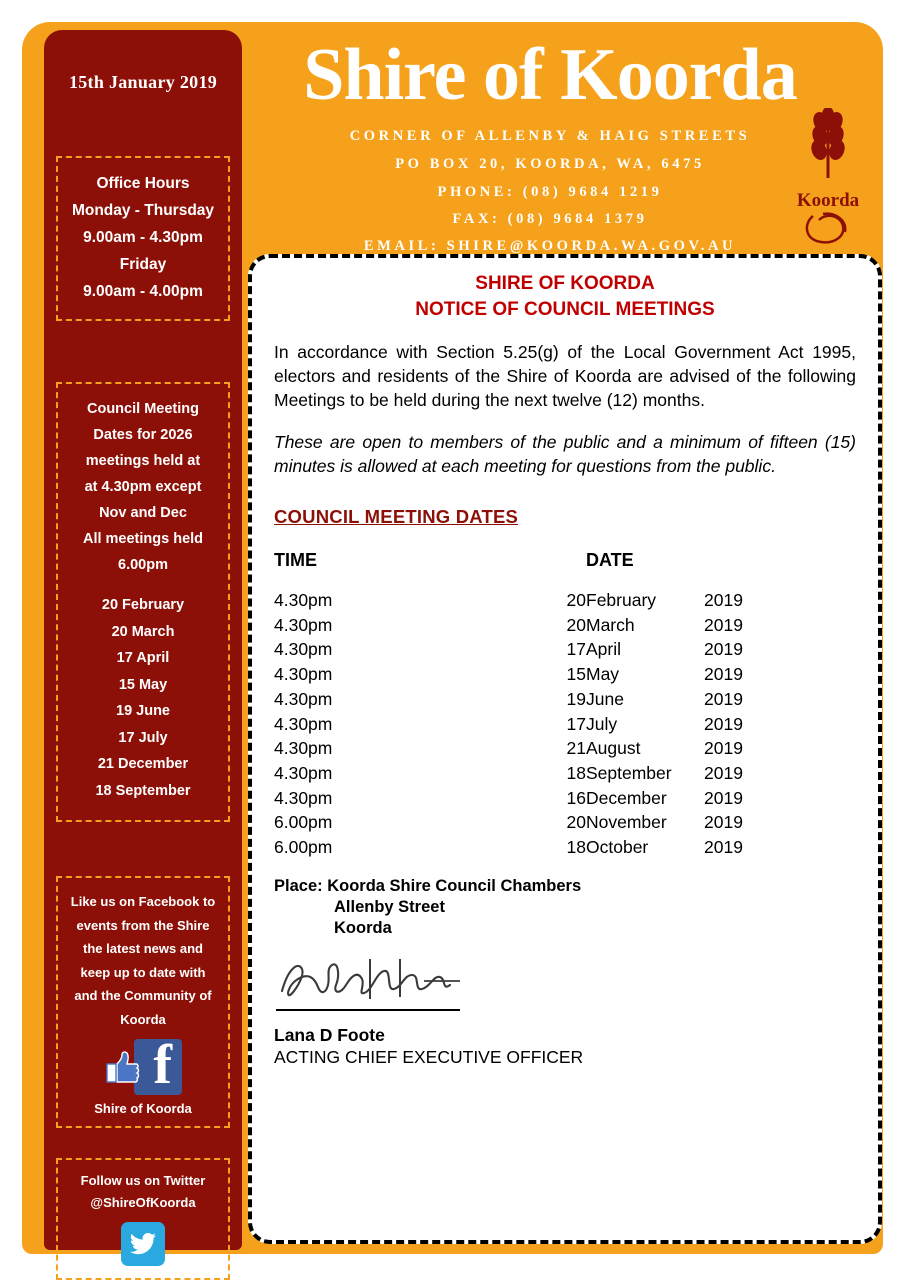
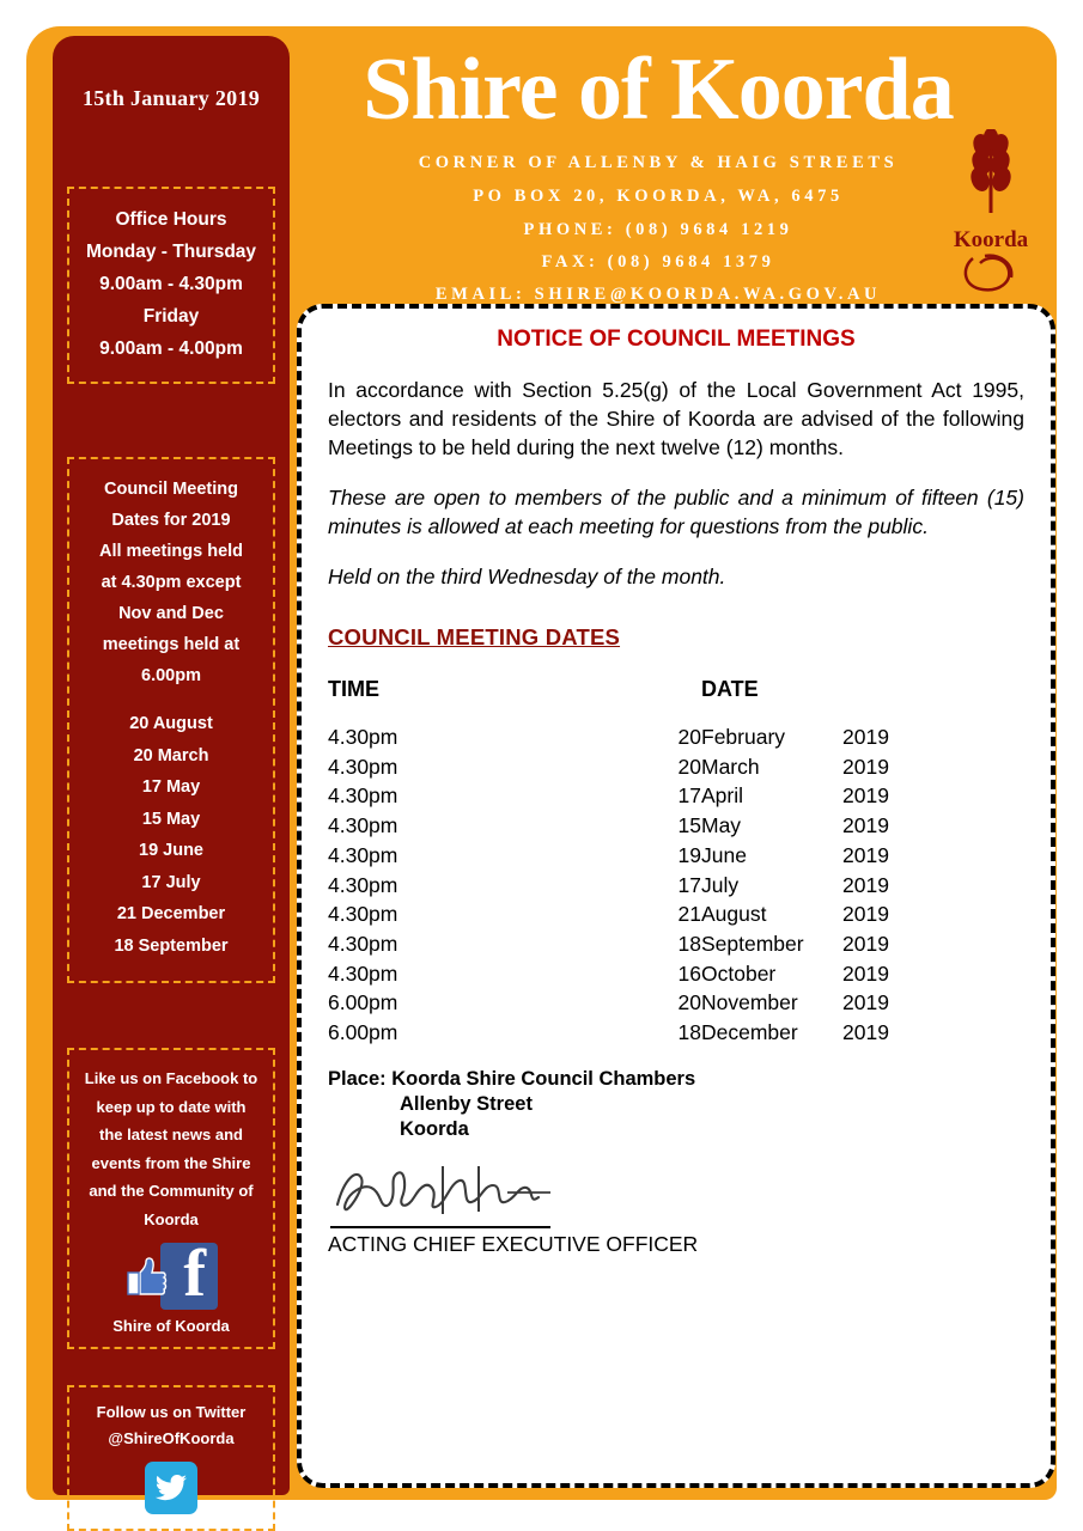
  15th January 2019
  Office Hours
  Monday - Thursday
  9.00am - 4.30pm
  Friday
  9.00am - 4.00pm
  Council Meeting
- Dates for 2026
+ Dates for 2019
- meetings held at
+ All meetings held
  at 4.30pm except
  Nov and Dec
- All meetings held
+ meetings held at
  6.00pm
- 20 February
+ 20 August
  20 March
- 17 April
+ 17 May
  15 May
  19 June
  17 July
  21 December
  18 September
  Like us on Facebook to
- events from the Shire
+ keep up to date with
  the latest news and
- keep up to date with
+ events from the Shire
  and the Community of
  Koorda
  f
  Shire of Koorda
  Follow us on Twitter
  @ShireOfKoorda
  Shire of Koorda
  CORNER OF ALLENBY & HAIG STREETS
  PO BOX 20, KOORDA, WA, 6475
  PHONE: (08) 9684 1219
  FAX: (08) 9684 1379
  EMAIL: SHIRE@KOORDA.WA.GOV.AU
  Koorda
- SHIRE OF KOORDA
  NOTICE OF COUNCIL MEETINGS
  In accordance with Section 5.25(g) of the Local Government Act 1995, electors and residents of the Shire of Koorda are advised of the following Meetings to be held during the next twelve (12) months.
  These are open to members of the public and a minimum of fifteen (15) minutes is allowed at each meeting for questions from the public.
+ Held on the third Wednesday of the month.
  COUNCIL MEETING DATES
  TIME
  DATE
  4.30pm	20	February	2019
  4.30pm	20	March	2019
  4.30pm	17	April	2019
  4.30pm	15	May	2019
  4.30pm	19	June	2019
  4.30pm	17	July	2019
  4.30pm	21	August	2019
  4.30pm	18	September	2019
- 4.30pm	16	December	2019
+ 4.30pm	16	October	2019
  6.00pm	20	November	2019
- 6.00pm	18	October	2019
+ 6.00pm	18	December	2019
  Place: Koorda Shire Council Chambers
  Allenby Street
  Koorda
- Lana D Foote
  ACTING CHIEF EXECUTIVE OFFICER
